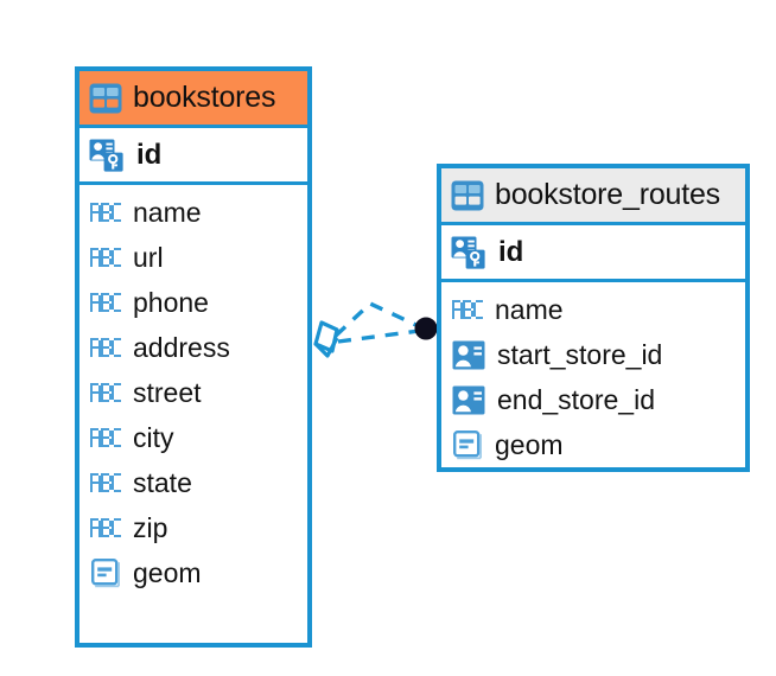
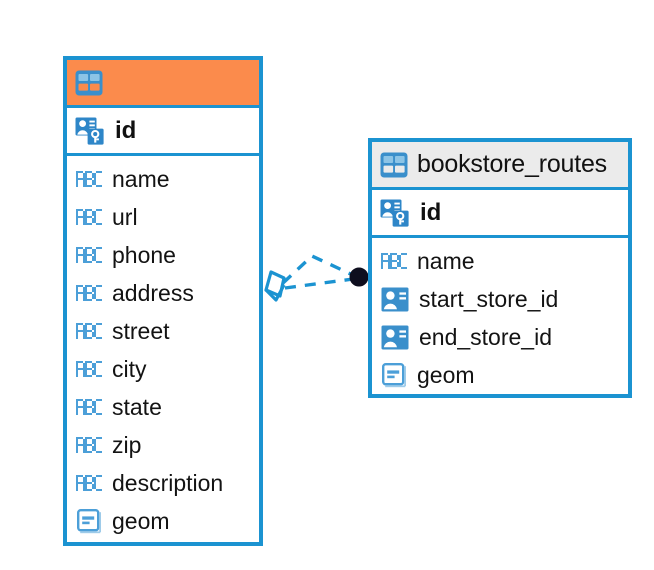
- bookstores
  id
  name
  url
  phone
  address
  street
  city
  state
  zip
+ description
  geom
  bookstore_routes
  id
  name
  start_store_id
  end_store_id
  geom
